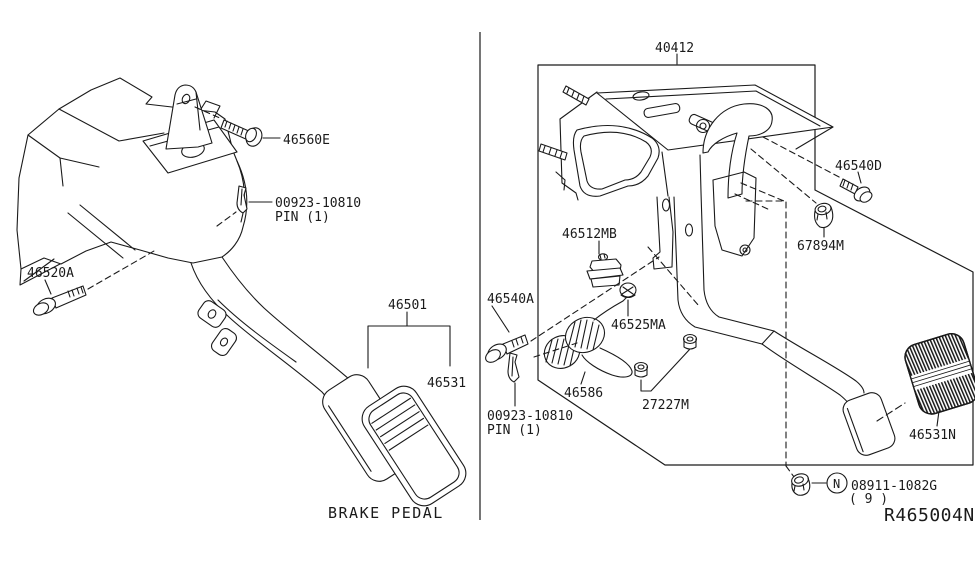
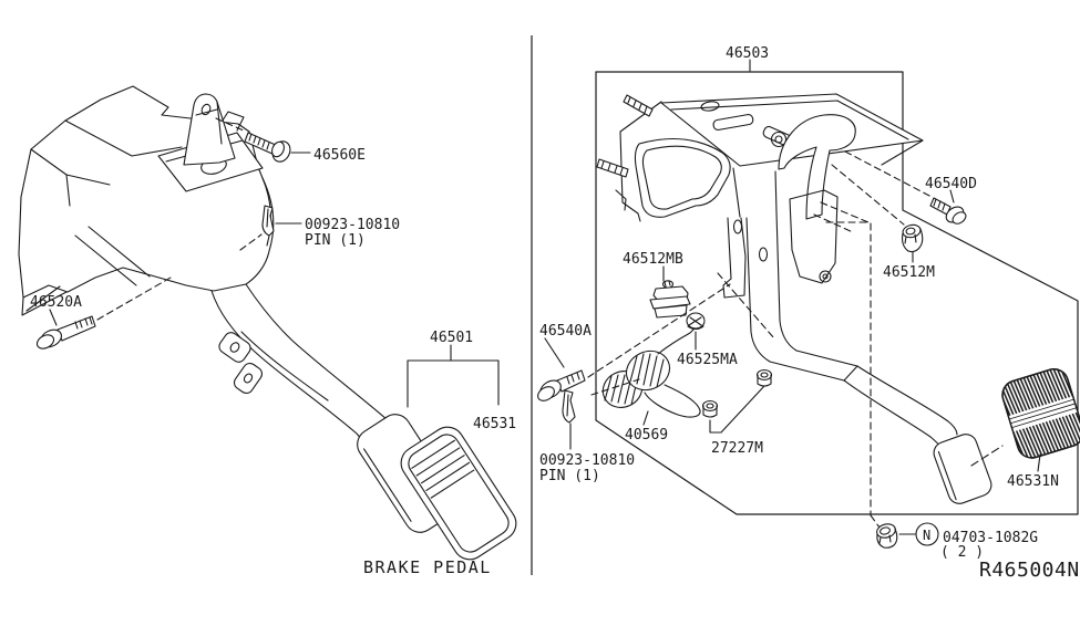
  46560E
  00923-10810
  PIN (1)
  46520A
  46501
  46531
  BRAKE PEDAL
- 40412
+ 46503
  46540D
- 67894M
+ 46512M
  46512MB
  46540A
  46525MA
- 46586
+ 40569
  27227M
  00923-10810
  PIN (1)
  46531N
  N
- 08911-1082G
+ 04703-1082G
- ( 9 )
+ ( 2 )
  R465004N
